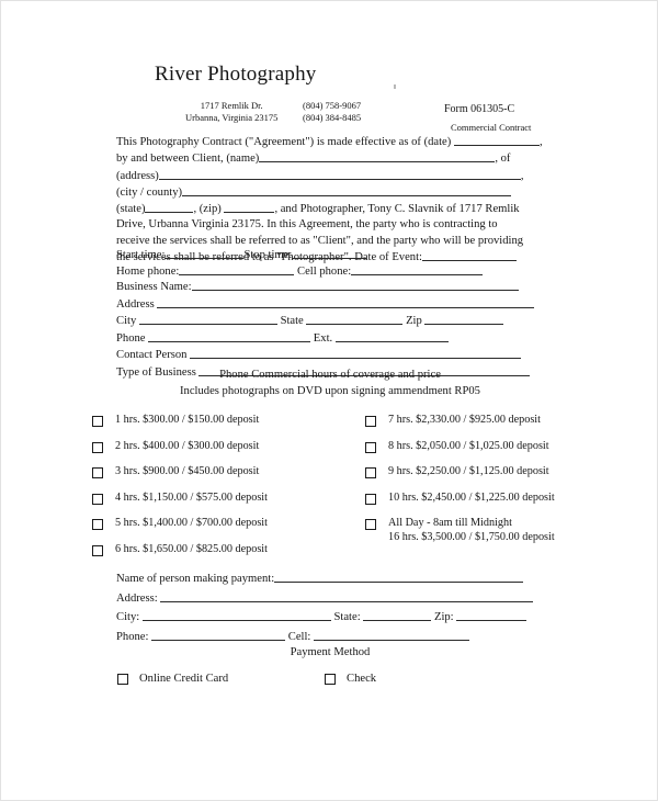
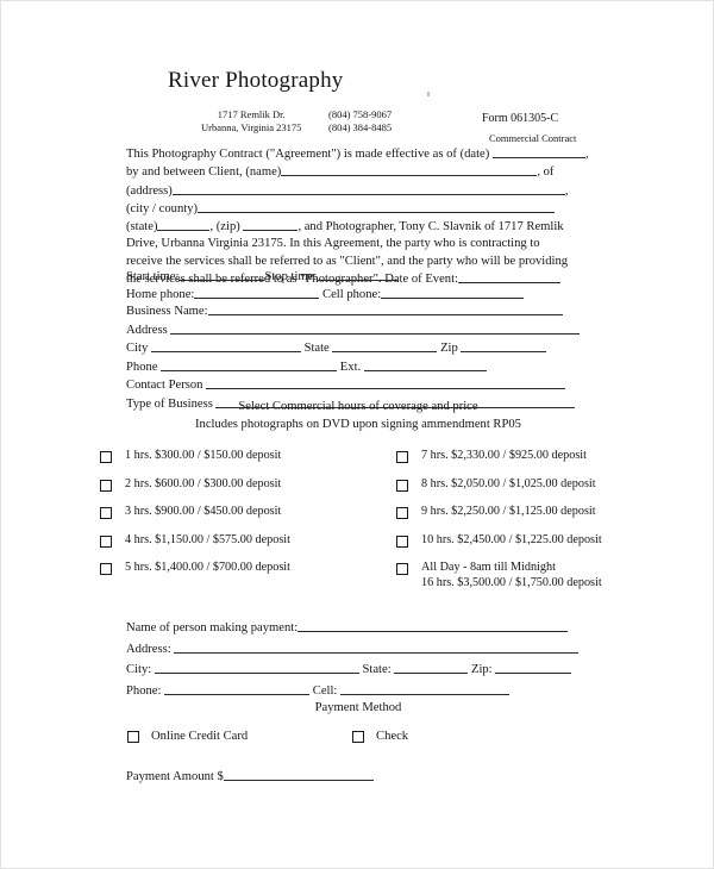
  River Photography
  1717 Remlik Dr.
  Urbanna, Virginia 23175
  (804) 758-9067
  (804) 384-8485
  Form 061305-C
  Commercial Contract
  This Photography Contract ("Agreement") is made effective as of (date) ,
  by and between Client, (name) , of
  (address) ,
  (city / county)
  (state) , (zip) , and Photographer, Tony C. Slavnik of 1717 Remlik
  Drive, Urbanna Virginia 23175. In this Agreement, the party who is contracting to
  receive the services shall be referred to as "Client", and the party who will be providing
  the services shall be referred to as "Photographer". Date of Event:
  Start time: Stop time:
  Home phone: Cell phone:
  Business Name:
  Address
  City State Zip
  Phone Ext.
  Contact Person
  Type of Business
- Phone Commercial hours of coverage and price
+ Select Commercial hours of coverage and price
  Includes photographs on DVD upon signing ammendment RP05
  1 hrs. $300.00 / $150.00 deposit
- 2 hrs. $400.00 / $300.00 deposit
+ 2 hrs. $600.00 / $300.00 deposit
  3 hrs. $900.00 / $450.00 deposit
  4 hrs. $1,150.00 / $575.00 deposit
  5 hrs. $1,400.00 / $700.00 deposit
- 6 hrs. $1,650.00 / $825.00 deposit
  7 hrs. $2,330.00 / $925.00 deposit
  8 hrs. $2,050.00 / $1,025.00 deposit
  9 hrs. $2,250.00 / $1,125.00 deposit
  10 hrs. $2,450.00 / $1,225.00 deposit
  All Day - 8am till Midnight
  16 hrs. $3,500.00 / $1,750.00 deposit
  Name of person making payment:
  Address:
  City: State: Zip:
  Phone: Cell:
  Payment Method
  Online Credit Card
  Check
+ Payment Amount $
